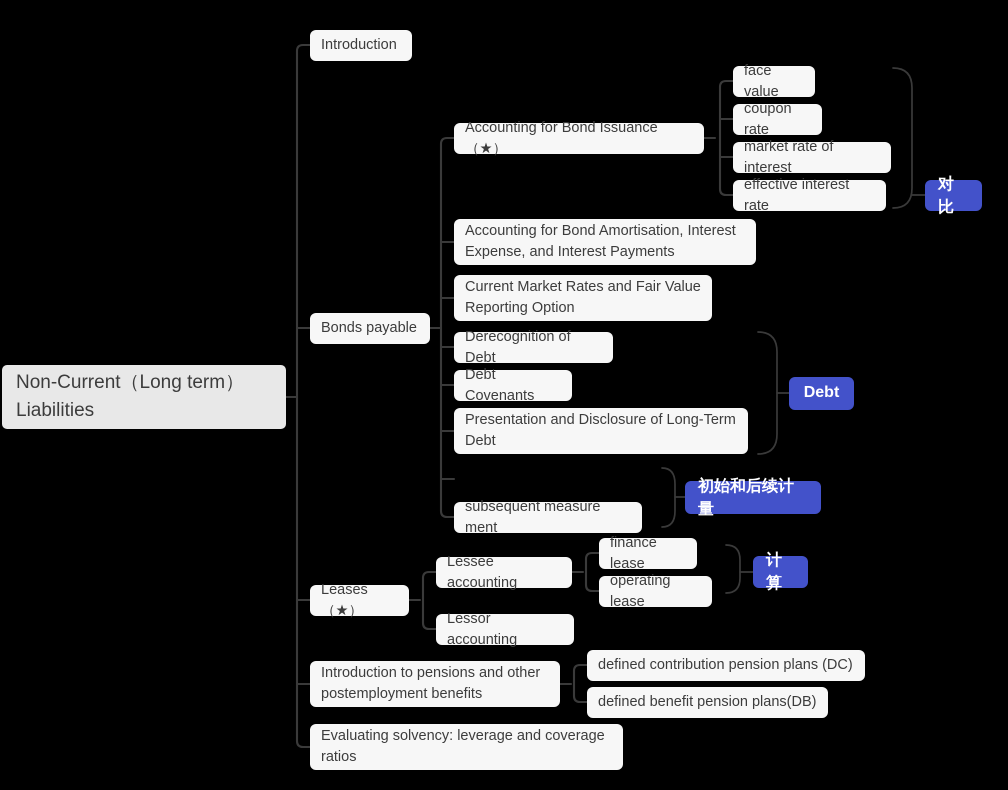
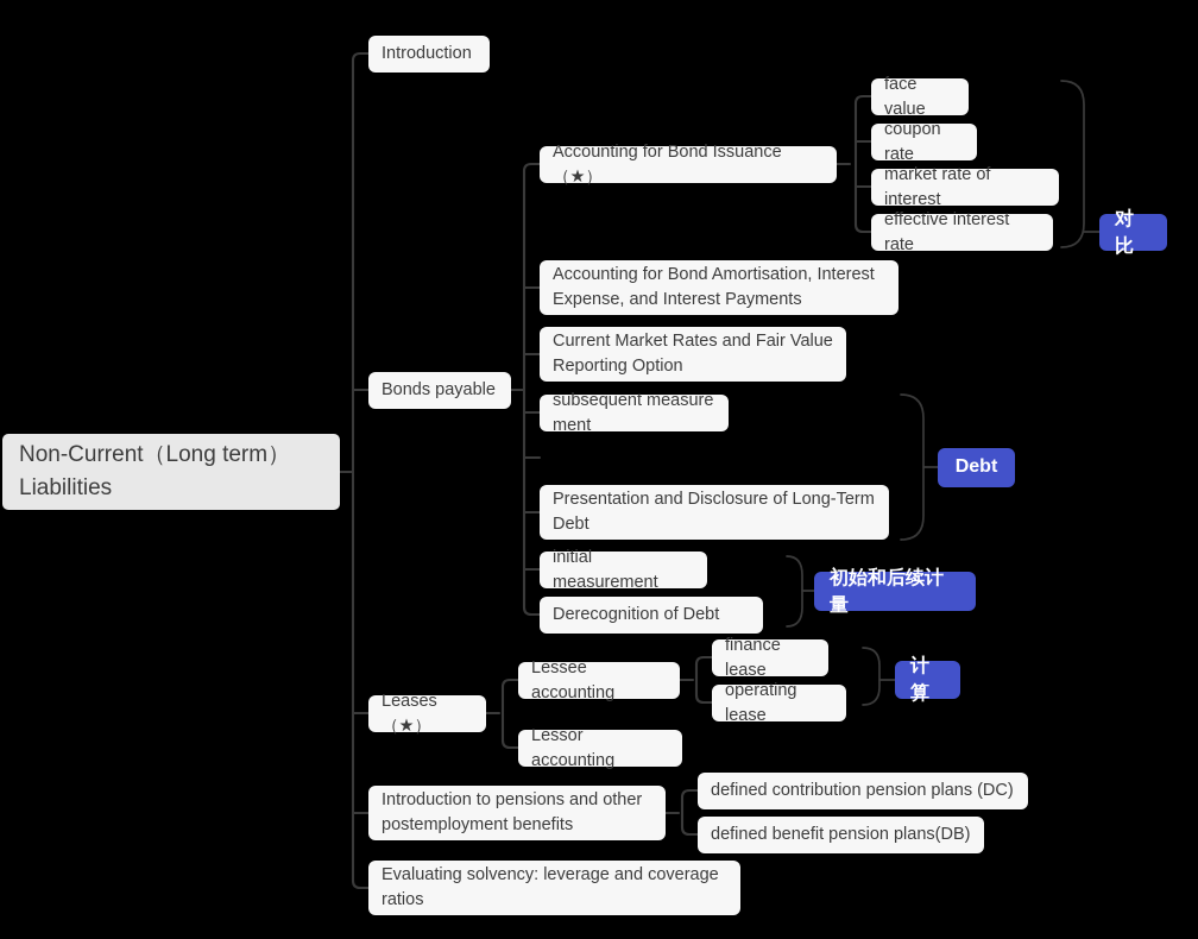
  Non-Current（Long term）
  Liabilities
  Introduction
  Bonds payable
  Leases（★）
  Introduction to pensions and other
  postemployment benefits
  Evaluating solvency: leverage and coverage
  ratios
  Accounting for Bond Issuance（★）
  Accounting for Bond Amortisation, Interest
  Expense, and Interest Payments
  Current Market Rates and Fair Value
  Reporting Option
- Derecognition of Debt
+ subsequent measure ment
- Debt Covenants
  Presentation and Disclosure of Long-Term
  Debt
+ initial measurement
- subsequent measure ment
+ Derecognition of Debt
  face value
  coupon rate
  market rate of interest
  effective interest rate
  Lessee accounting
  Lessor accounting
  finance lease
  operating lease
  defined contribution pension plans (DC)
  defined benefit pension plans(DB)
  对比
  Debt
  初始和后续计量
  计算
